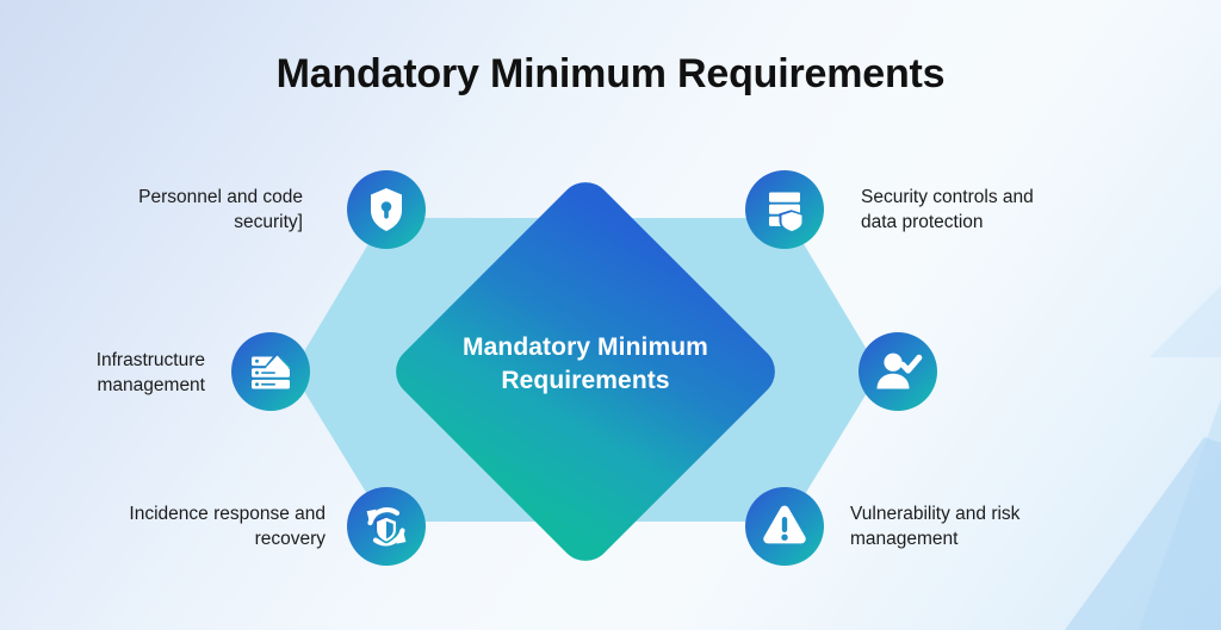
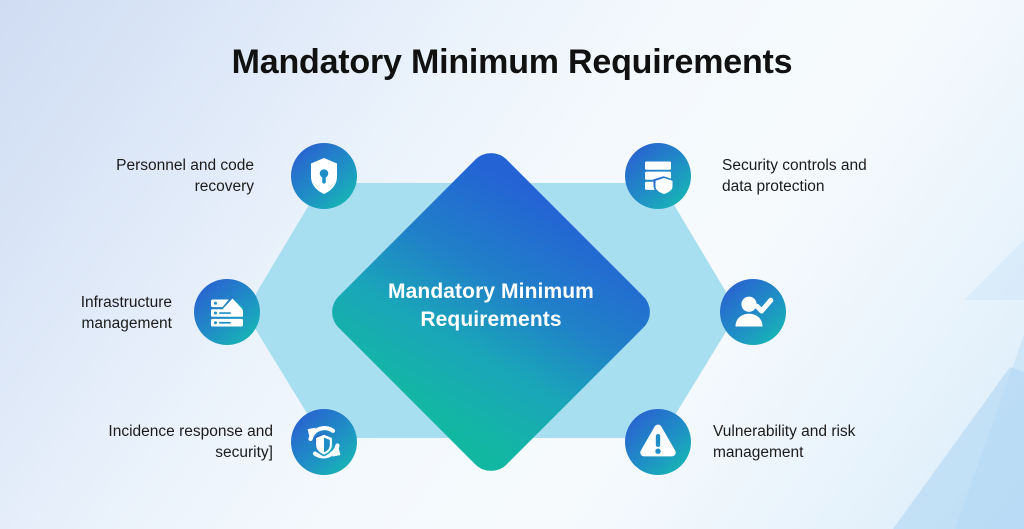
  Mandatory Minimum
  Requirements
  Mandatory Minimum Requirements
  Personnel and code
- security]
+ recovery
  Security controls and
  data protection
  Infrastructure
  management
  Incidence response and
- recovery
+ security]
  Vulnerability and risk
  management
